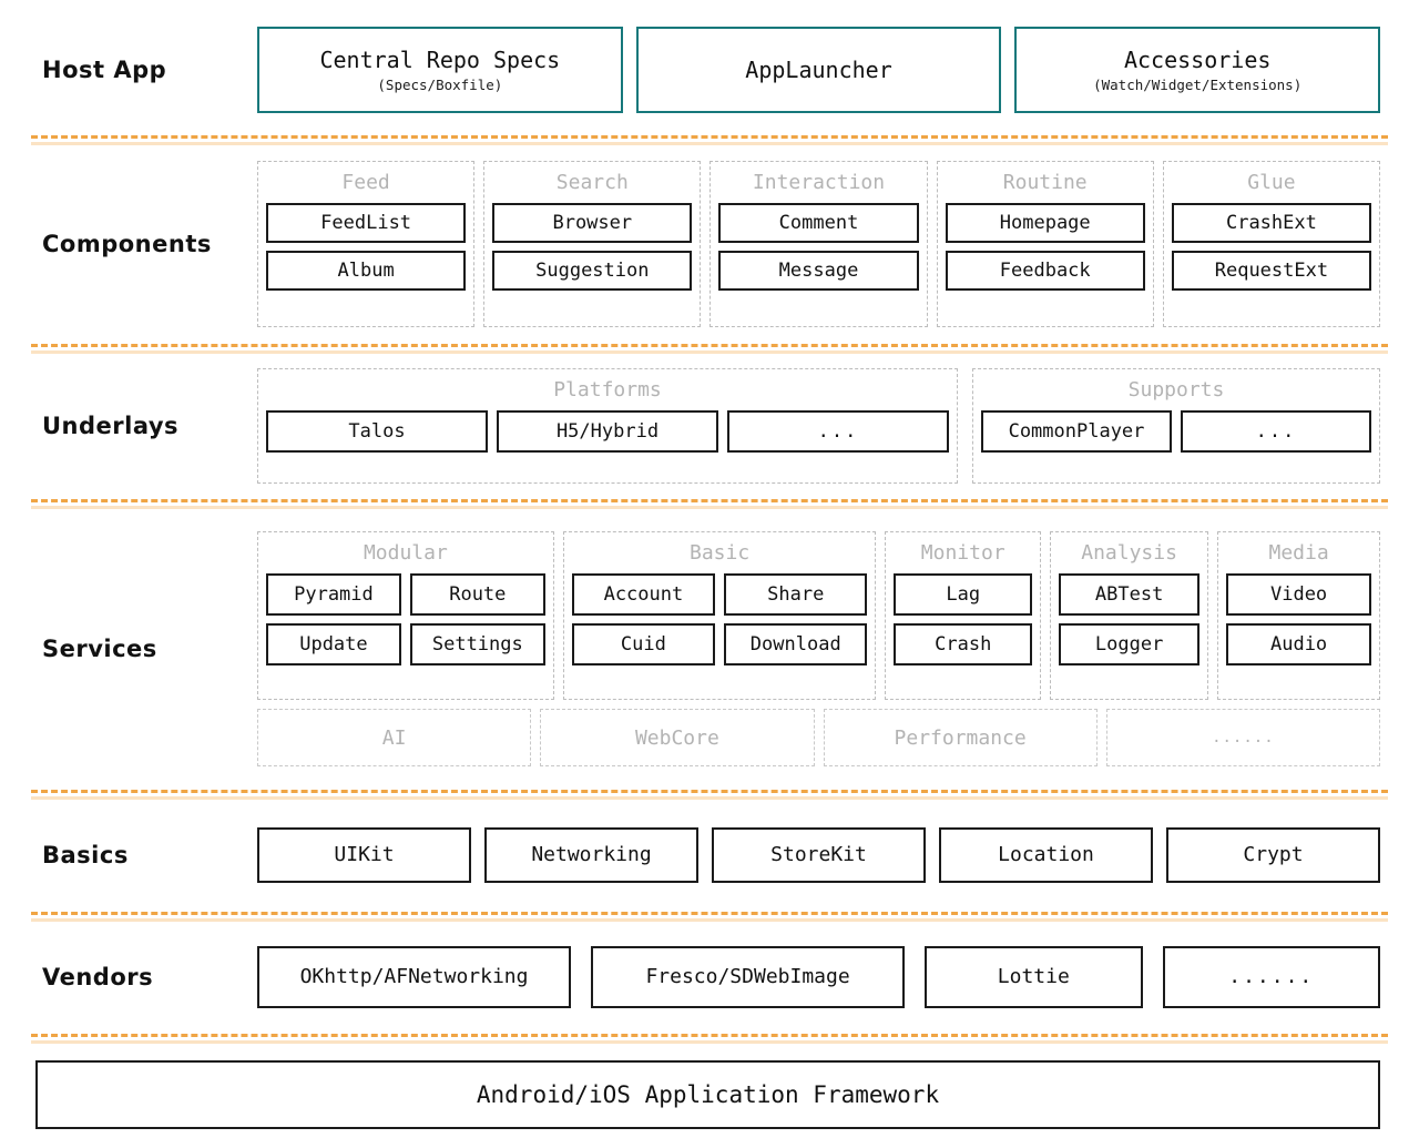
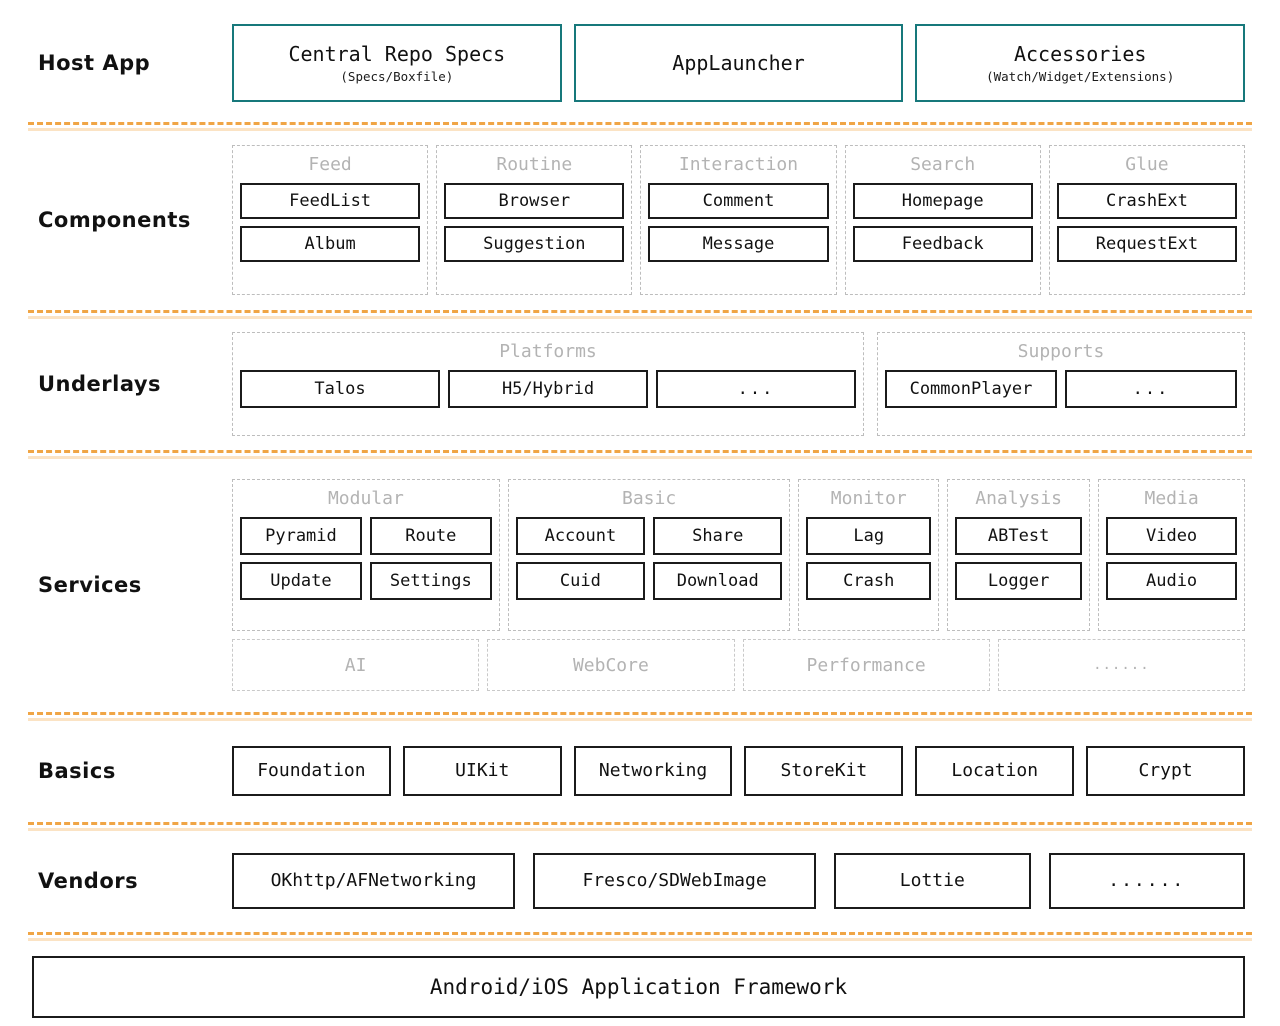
  Host App
  Central Repo Specs
  (Specs/Boxfile)
  AppLauncher
  Accessories
  (Watch/Widget/Extensions)
  Components
  Feed
  FeedList
  Album
- Search
+ Routine
  Browser
  Suggestion
  Interaction
  Comment
  Message
- Routine
+ Search
  Homepage
  Feedback
  Glue
  CrashExt
  RequestExt
  Underlays
  Platforms
  Talos
  H5/Hybrid
  ...
  Supports
  CommonPlayer
  ...
  Services
  Modular
  Pyramid
  Route
  Update
  Settings
  Basic
  Account
  Share
  Cuid
  Download
  Monitor
  Lag
  Crash
  Analysis
  ABTest
  Logger
  Media
  Video
  Audio
  AI
  WebCore
  Performance
  ......
  Basics
+ Foundation
  UIKit
  Networking
  StoreKit
  Location
  Crypt
  Vendors
  OKhttp/AFNetworking
  Fresco/SDWebImage
  Lottie
  ......
  Android/iOS Application Framework
